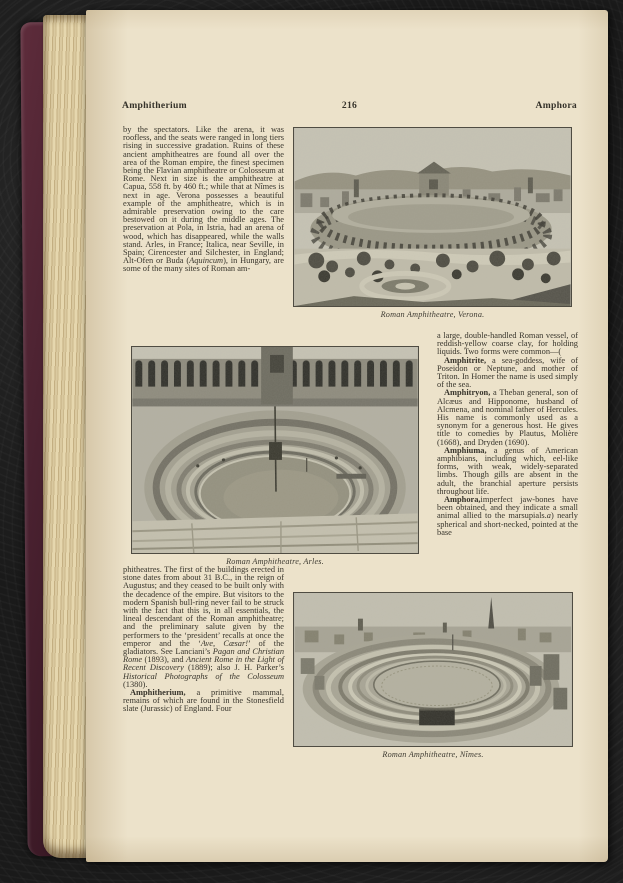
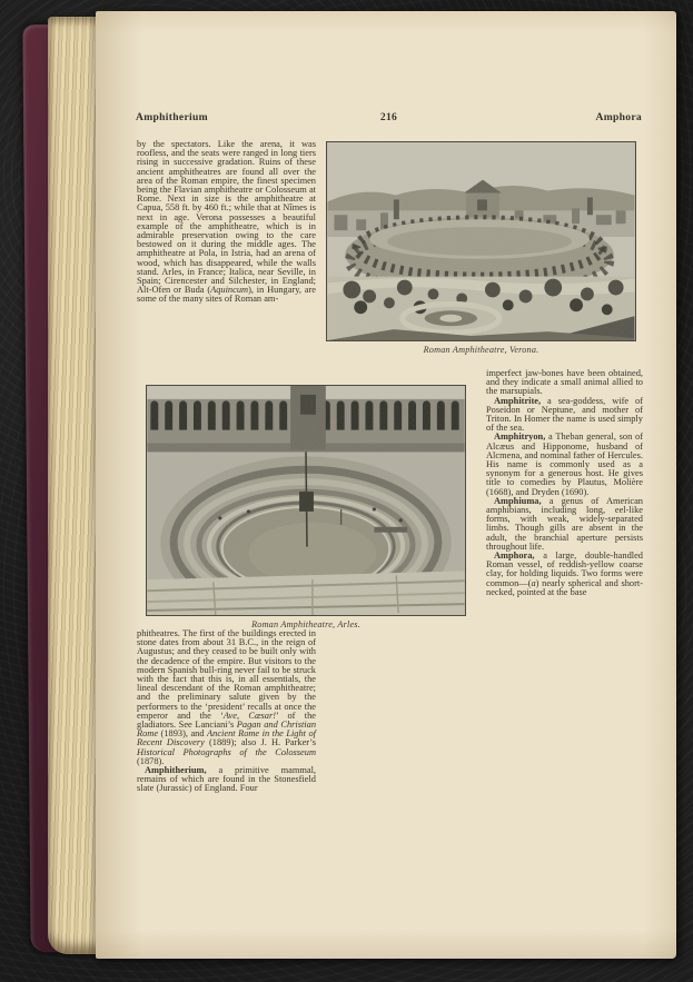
  Amphitherium
  216
  Amphora
- by the spectators. Like the arena, it was roofless, and the seats were ranged in long tiers rising in successive gradation. Ruins of these ancient amphitheatres are found all over the area of the Roman empire, the finest specimen being the Flavian amphitheatre or Colosseum at Rome. Next in size is the amphitheatre at Capua, 558 ft. by 460 ft.; while that at Nîmes is next in age. Verona possesses a beautiful example of the amphitheatre, which is in admirable preservation owing to the care bestowed on it during the middle ages. The preservation at Pola, in Istria, had an arena of wood, which has disappeared, while the walls stand. Arles, in France; Italica, near Seville, in Spain; Cirencester and Silchester, in England; Alt-Ofen or Buda (Aquincum), in Hungary, are some of the many sites of Roman am-
+ by the spectators. Like the arena, it was roofless, and the seats were ranged in long tiers rising in successive gradation. Ruins of these ancient amphitheatres are found all over the area of the Roman empire, the finest specimen being the Flavian amphitheatre or Colosseum at Rome. Next in size is the amphitheatre at Capua, 558 ft. by 460 ft.; while that at Nîmes is next in age. Verona possesses a beautiful example of the amphitheatre, which is in admirable preservation owing to the care bestowed on it during the middle ages. The amphitheatre at Pola, in Istria, had an arena of wood, which has disappeared, while the walls stand. Arles, in France; Italica, near Seville, in Spain; Cirencester and Silchester, in England; Alt-Ofen or Buda (Aquincum), in Hungary, are some of the many sites of Roman am-
  Roman Amphitheatre, Verona.
  Roman Amphitheatre, Arles.
- a large, double-handled Roman vessel, of reddish-yellow coarse clay, for holding liquids. Two forms were common—(
+ imperfect jaw-bones have been obtained, and they indicate a small animal allied to the marsupials.
  Amphitrite, a sea-goddess, wife of Poseidon or Neptune, and mother of Triton. In Homer the name is used simply of the sea.
  Amphitryon, a Theban general, son of Alcæus and Hipponome, husband of Alcmena, and nominal father of Hercules. His name is commonly used as a synonym for a generous host. He gives title to comedies by Plautus, Molière (1668), and Dryden (1690).
- Amphiuma, a genus of American amphibians, including which, eel-like forms, with weak, widely-separated limbs. Though gills are absent in the adult, the branchial aperture persists throughout life.
+ Amphiuma, a genus of American amphibians, including long, eel-like forms, with weak, widely-separated limbs. Though gills are absent in the adult, the branchial aperture persists throughout life.
- Amphora,imperfect jaw-bones have been obtained, and they indicate a small animal allied to the marsupials.a) nearly spherical and short-necked, pointed at the base
+ Amphora, a large, double-handled Roman vessel, of reddish-yellow coarse clay, for holding liquids. Two forms were common—(a) nearly spherical and short-necked, pointed at the base
- phitheatres. The first of the buildings erected in stone dates from about 31 B.C., in the reign of Augustus; and they ceased to be built only with the decadence of the empire. But visitors to the modern Spanish bull-ring never fail to be struck with the fact that this is, in all essentials, the lineal descendant of the Roman amphitheatre; and the preliminary salute given by the performers to the ‘president’ recalls at once the emperor and the ‘Ave, Cæsar!’ of the gladiators. See Lanciani’s Pagan and Christian Rome (1893), and Ancient Rome in the Light of Recent Discovery (1889); also J. H. Parker’s Historical Photographs of the Colosseum (1380).
+ phitheatres. The first of the buildings erected in stone dates from about 31 B.C., in the reign of Augustus; and they ceased to be built only with the decadence of the empire. But visitors to the modern Spanish bull-ring never fail to be struck with the fact that this is, in all essentials, the lineal descendant of the Roman amphitheatre; and the preliminary salute given by the performers to the ‘president’ recalls at once the emperor and the ‘Ave, Cæsar!’ of the gladiators. See Lanciani’s Pagan and Christian Rome (1893), and Ancient Rome in the Light of Recent Discovery (1889); also J. H. Parker’s Historical Photographs of the Colosseum (1878).
  Amphitherium, a primitive mammal, remains of which are found in the Stonesfield slate (Jurassic) of England. Four
- Roman Amphitheatre, Nîmes.
